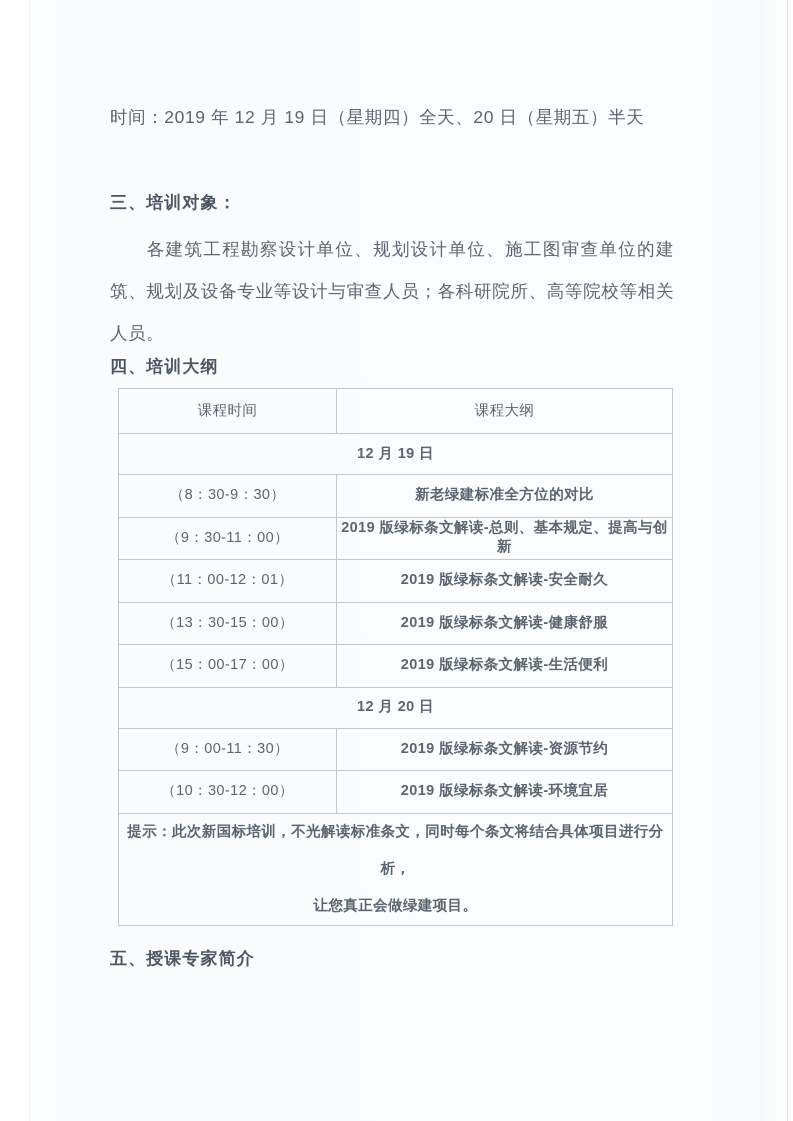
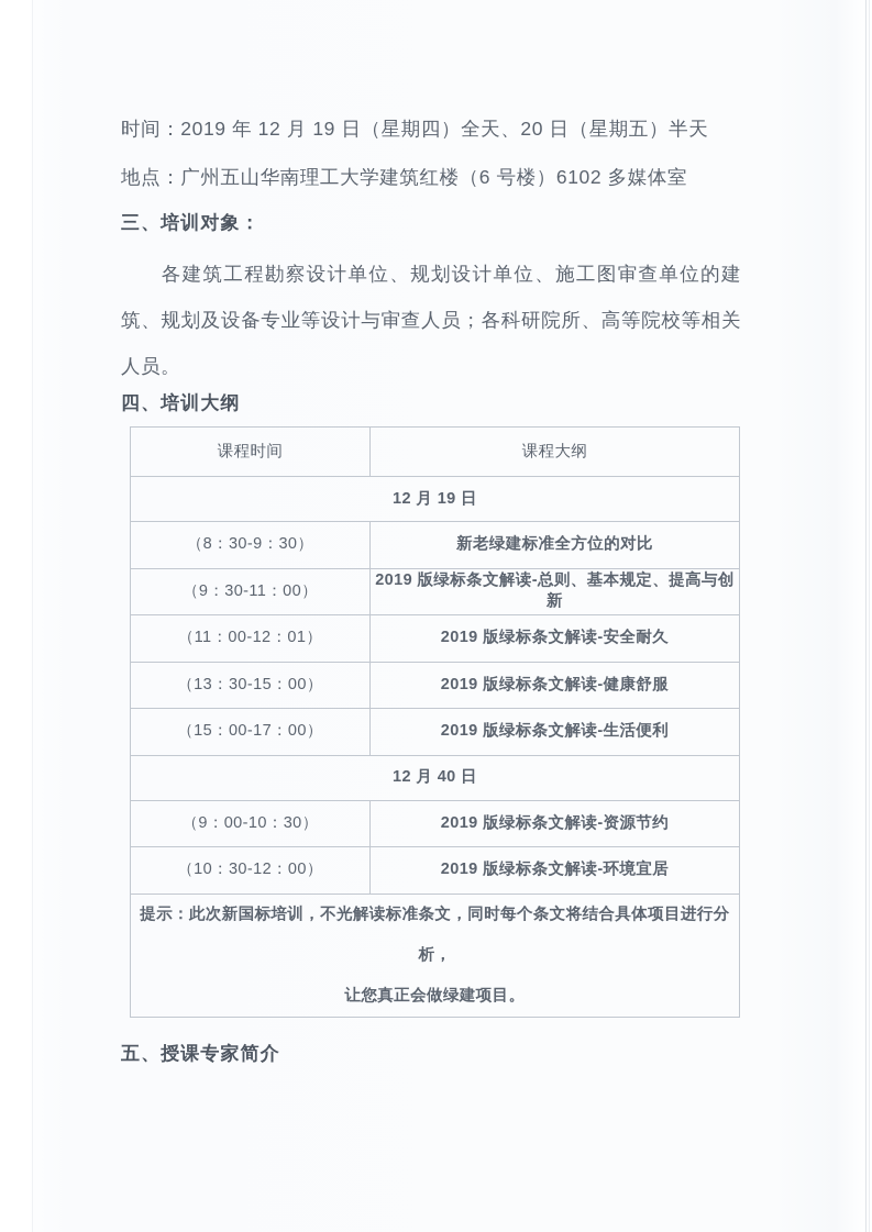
  时间：2019 年 12 月 19 日（星期四）全天、20 日（星期五）半天
+ 地点：广州五山华南理工大学建筑红楼（6 号楼）6102 多媒体室
  三、培训对象：
  各建筑工程勘察设计单位、规划设计单位、施工图审查单位的建筑、规划及设备专业等设计与审查人员；各科研院所、高等院校等相关人员。
  四、培训大纲
  课程时间	课程大纲
  12 月 19 日
  （8：30-9：30）	新老绿建标准全方位的对比
  （9：30-11：00）	2019 版绿标条文解读-总则、基本规定、提高与创新
  （11：00-12：01）	2019 版绿标条文解读-安全耐久
  （13：30-15：00）	2019 版绿标条文解读-健康舒服
  （15：00-17：00）	2019 版绿标条文解读-生活便利
- 12 月 20 日
+ 12 月 40 日
- （9：00-11：30）	2019 版绿标条文解读-资源节约
+ （9：00-10：30）	2019 版绿标条文解读-资源节约
  （10：30-12：00）	2019 版绿标条文解读-环境宜居
  提示：此次新国标培训，不光解读标准条文，同时每个条文将结合具体项目进行分析， 让您真正会做绿建项目。
  五、授课专家简介
